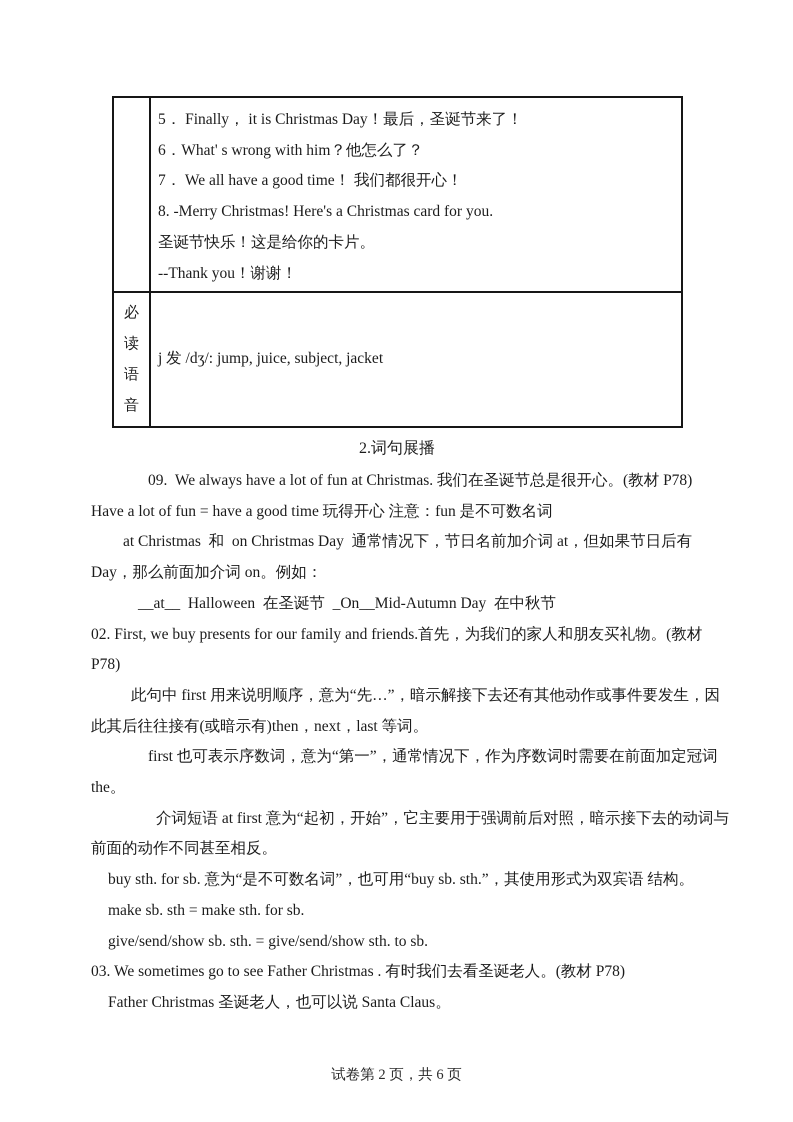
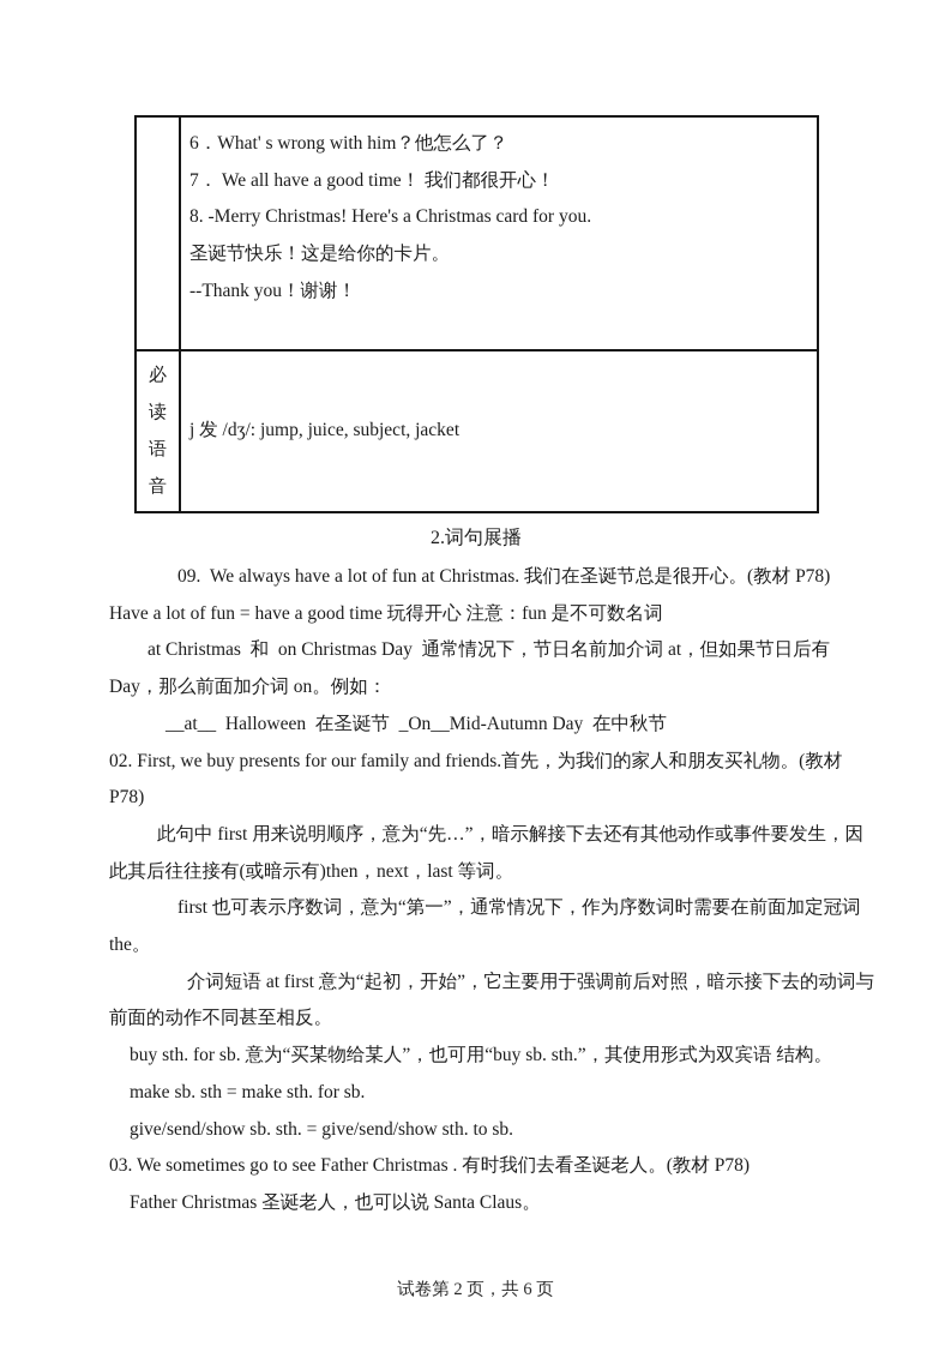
- 5． Finally， it is Christmas Day！最后，圣诞节来了！
  6．What' s wrong with him？他怎么了？
  7． We all have a good time！ 我们都很开心！
  8. -Merry Christmas! Here's a Christmas card for you.
  圣诞节快乐！这是给你的卡片。
  --Thank you！谢谢！
  必读语音
  j 发 /dʒ/: jump, juice, subject, jacket
  2.词句展播
  09. We always have a lot of fun at Christmas. 我们在圣诞节总是很开心。(教材 P78)
  Have a lot of fun = have a good time 玩得开心 注意：fun 是不可数名词
  at Christmas 和 on Christmas Day 通常情况下，节日名前加介词 at，但如果节日后有
  Day，那么前面加介词 on。例如：
  __at__ Halloween 在圣诞节 _On__Mid-Autumn Day 在中秋节
  02. First, we buy presents for our family and friends.首先，为我们的家人和朋友买礼物。(教材
  P78)
  此句中 first 用来说明顺序，意为“先…”，暗示解接下去还有其他动作或事件要发生，因
  此其后往往接有(或暗示有)then，next，last 等词。
  first 也可表示序数词，意为“第一”，通常情况下，作为序数词时需要在前面加定冠词
  the。
  介词短语 at first 意为“起初，开始”，它主要用于强调前后对照，暗示接下去的动词与
  前面的动作不同甚至相反。
- buy sth. for sb. 意为“是不可数名词”，也可用“buy sb. sth.”，其使用形式为双宾语 结构。
+ buy sth. for sb. 意为“买某物给某人”，也可用“buy sb. sth.”，其使用形式为双宾语 结构。
  make sb. sth = make sth. for sb.
  give/send/show sb. sth. = give/send/show sth. to sb.
  03. We sometimes go to see Father Christmas . 有时我们去看圣诞老人。(教材 P78)
  Father Christmas 圣诞老人，也可以说 Santa Claus。
  试卷第 2 页，共 6 页
